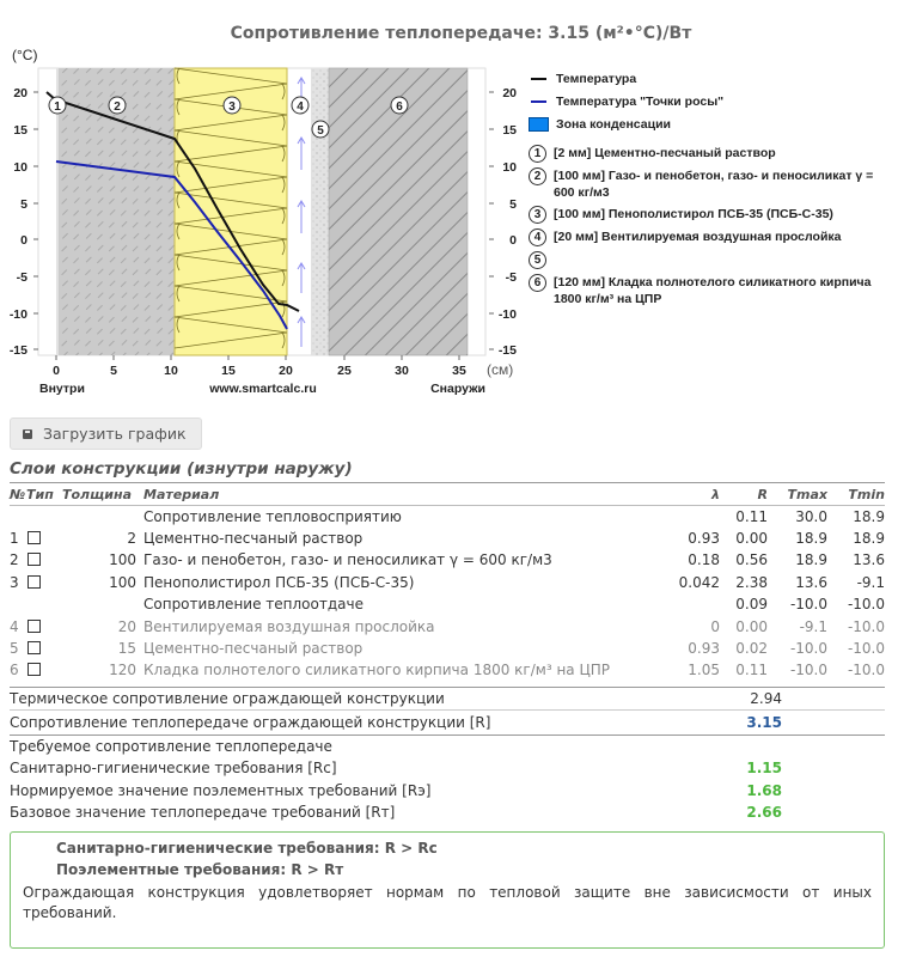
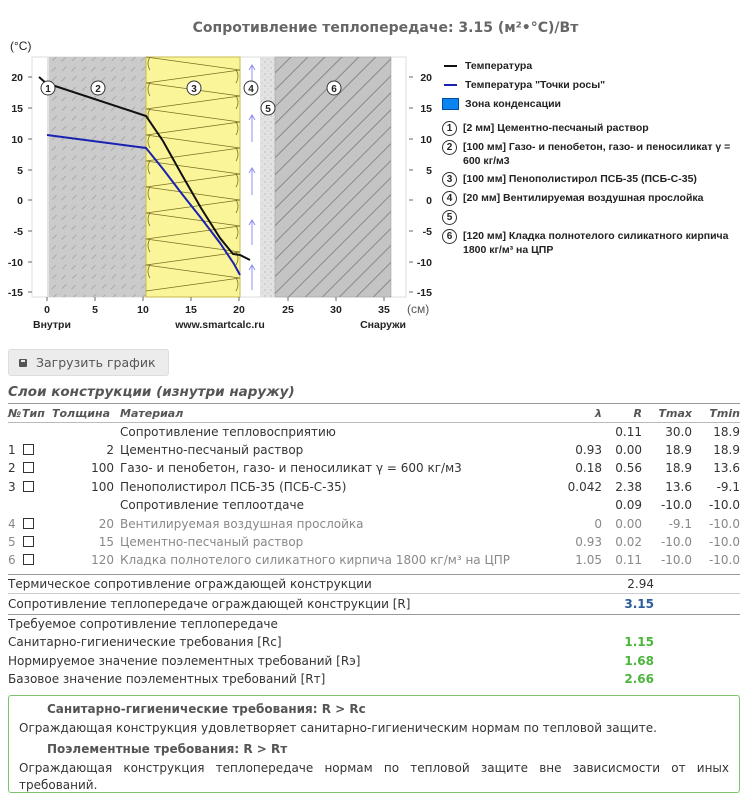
  Сопротивление теплопередаче: 3.15 (м²•°С)/Вт
  1
  2
  3
  4
  5
  6
  (°С)
  20
  15
  10
  5
  0
  -5
  -10
  -15
  20
  15
  10
  5
  0
  -5
  -10
  -15
  0
  5
  10
  15
  20
  25
  30
  35
  (см)
  Внутри
  www.smartcalc.ru
  Снаружи
  Температура
  Температура "Точки росы"
  Зона конденсации
  1
  [2 мм] Цементно-песчаный раствор
  2
  [100 мм] Газо- и пенобетон, газо- и пеносиликат γ = 600 кг/м3
  3
  [100 мм] Пенополистирол ПСБ-35 (ПСБ-С-35)
  4
  [20 мм] Вентилируемая воздушная прослойка
  5
  6
  [120 мм] Кладка полнотелого силикатного кирпича 1800 кг/м³ на ЦПР
  Загрузить график
  Слои конструкции (изнутри наружу)
  №	Тип	Толщина		Материал	λ	R	Tmax	Tmin
  				Сопротивление тепловосприятию		0.11	30.0	18.9
  1		2		Цементно-песчаный раствор	0.93	0.00	18.9	18.9
  2		100		Газо- и пенобетон, газо- и пеносиликат γ = 600 кг/м3	0.18	0.56	18.9	13.6
  3		100		Пенополистирол ПСБ-35 (ПСБ-С-35)	0.042	2.38	13.6	-9.1
  				Сопротивление теплоотдаче		0.09	-10.0	-10.0
  4		20		Вентилируемая воздушная прослойка	0	0.00	-9.1	-10.0
  5		15		Цементно-песчаный раствор	0.93	0.02	-10.0	-10.0
  6		120		Кладка полнотелого силикатного кирпича 1800 кг/м³ на ЦПР	1.05	0.11	-10.0	-10.0
  Термическое сопротивление ограждающей конструкции
  2.94
  Сопротивление теплопередаче ограждающей конструкции [R]
  3.15
  Требуемое сопротивление теплопередаче
  Санитарно-гигиенические требования [Rc]
  1.15
  Нормируемое значение поэлементных требований [Rэ]
  1.68
- Базовое значение теплопередаче требований [Rт]
+ Базовое значение поэлементных требований [Rт]
  2.66
  Санитарно-гигиенические требования: R > Rc
+ Ограждающая конструкция удовлетворяет санитарно-гигиеническим нормам по тепловой защите.
  Поэлементные требования: R > Rт
- Ограждающая конструкция удовлетворяет нормам по тепловой защите вне зависисмости от иных требований.
+ Ограждающая конструкция теплопередаче нормам по тепловой защите вне зависисмости от иных требований.
